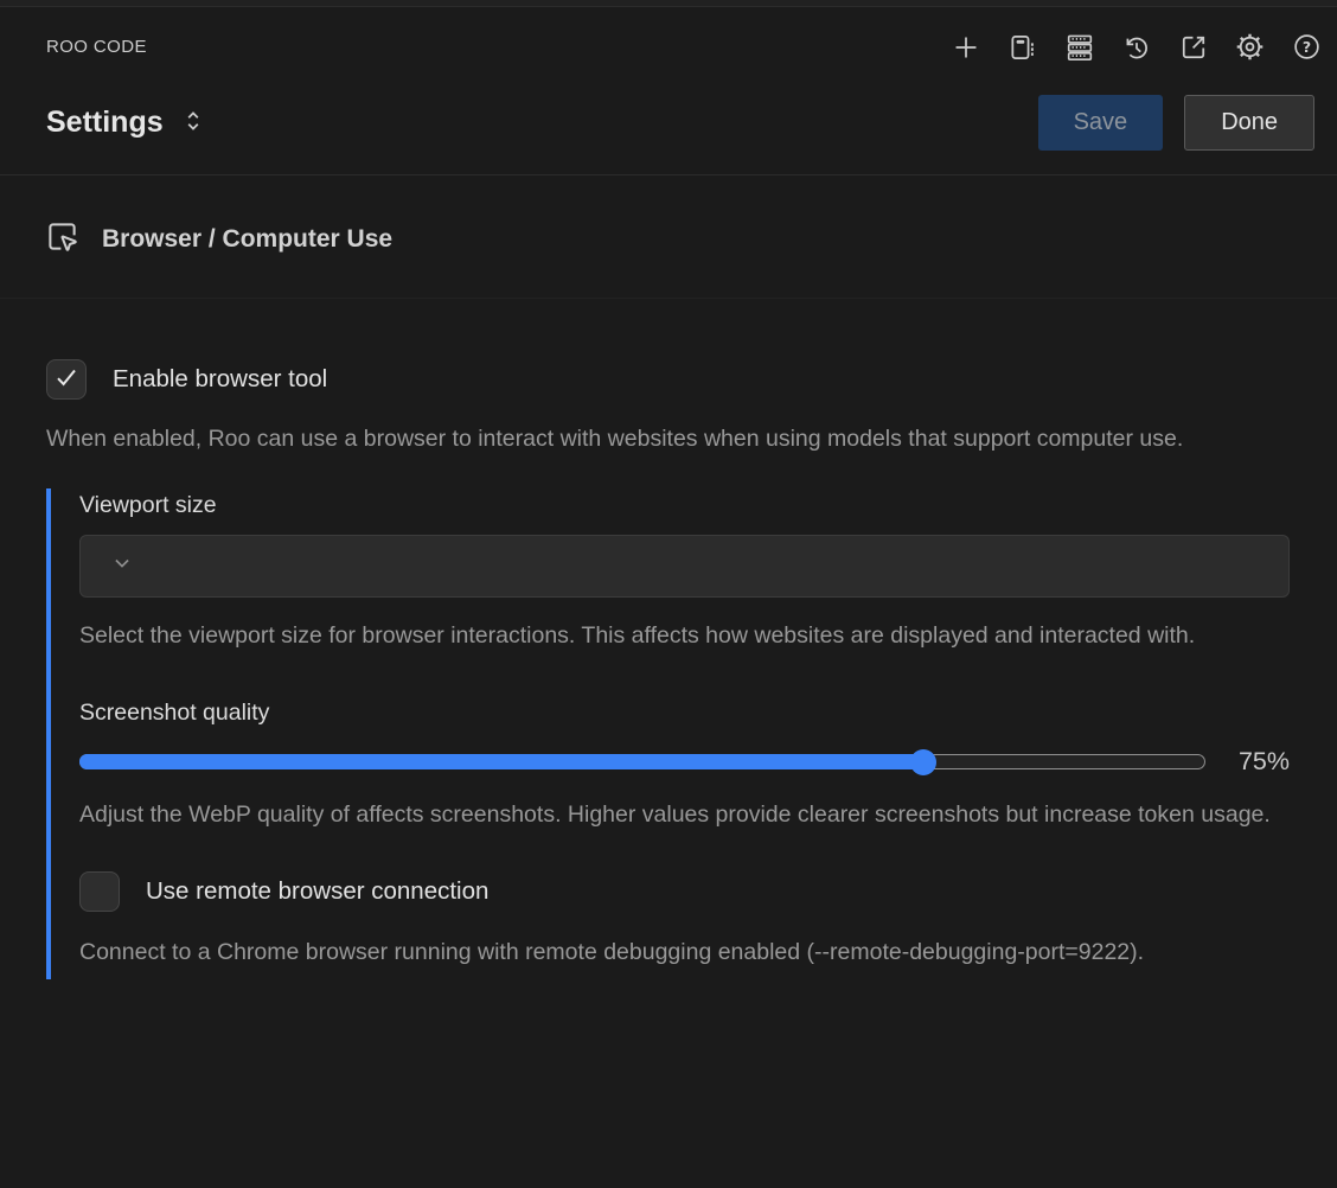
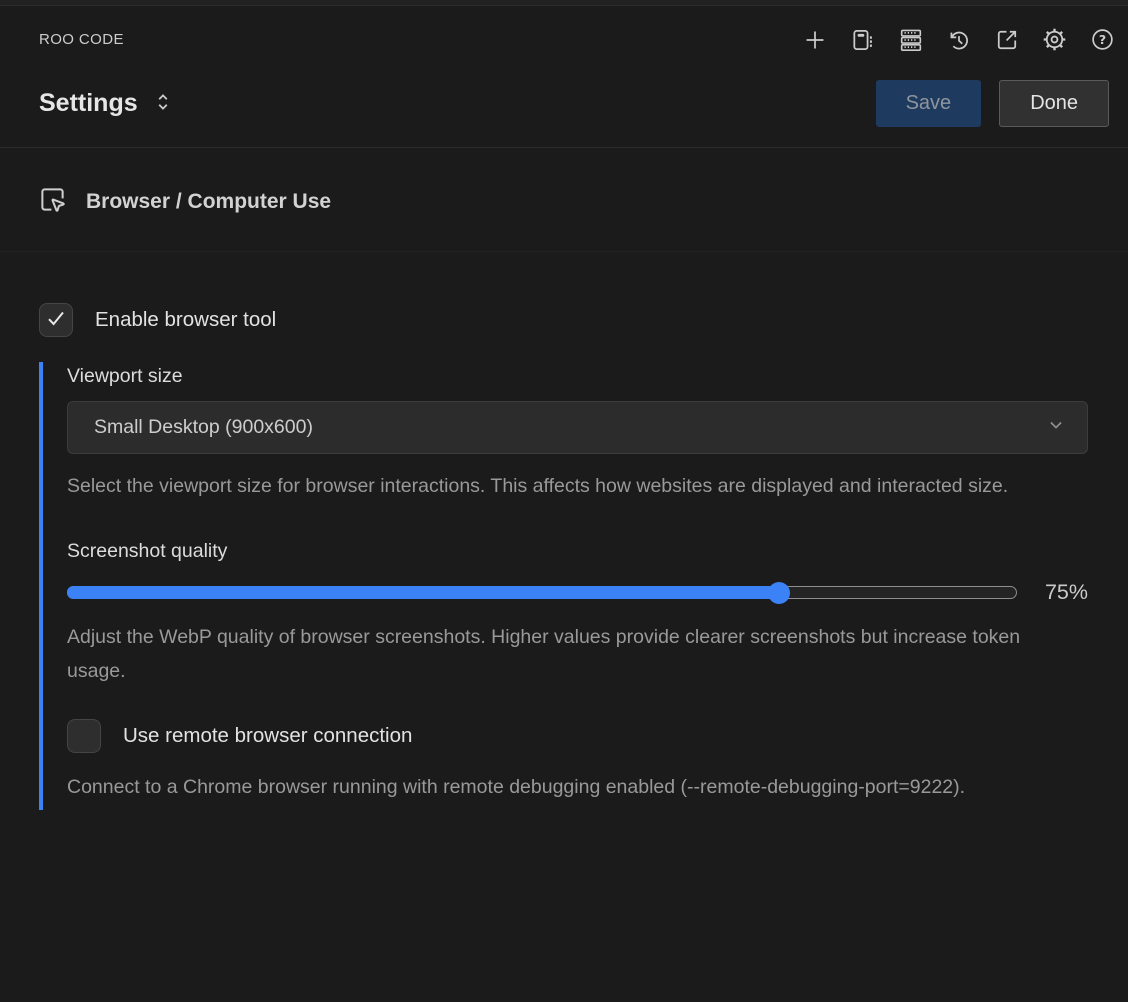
  ROO CODE
  ?
  Settings
  Save
  Done
  Browser / Computer Use
  Enable browser tool
- When enabled, Roo can use a browser to interact with websites when using models that support computer use.
  Viewport size
+ Small Desktop (900x600)
- Select the viewport size for browser interactions. This affects how websites are displayed and interacted with.
+ Select the viewport size for browser interactions. This affects how websites are displayed and interacted size.
  Screenshot quality
  75%
- Adjust the WebP quality of affects screenshots. Higher values provide clearer screenshots but increase token usage.
+ Adjust the WebP quality of browser screenshots. Higher values provide clearer screenshots but increase token usage.
  Use remote browser connection
  Connect to a Chrome browser running with remote debugging enabled (--remote-debugging-port=9222).
